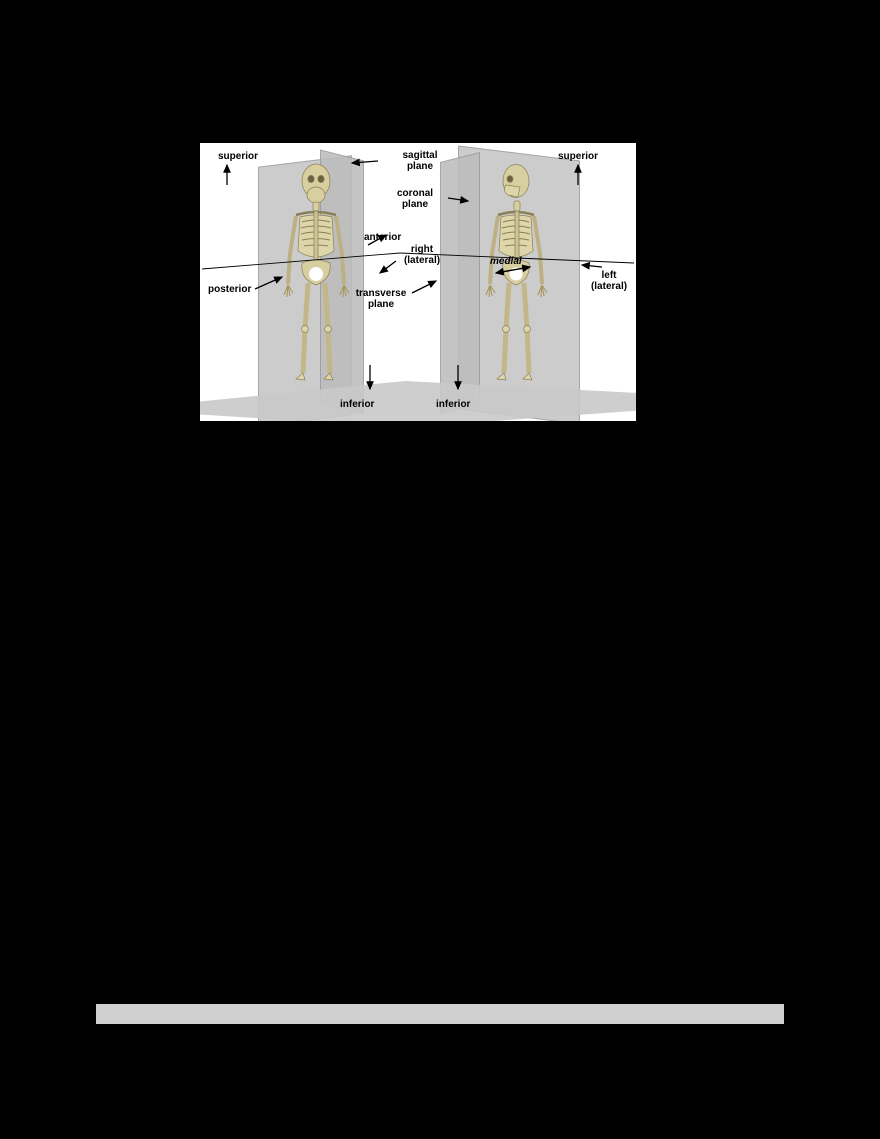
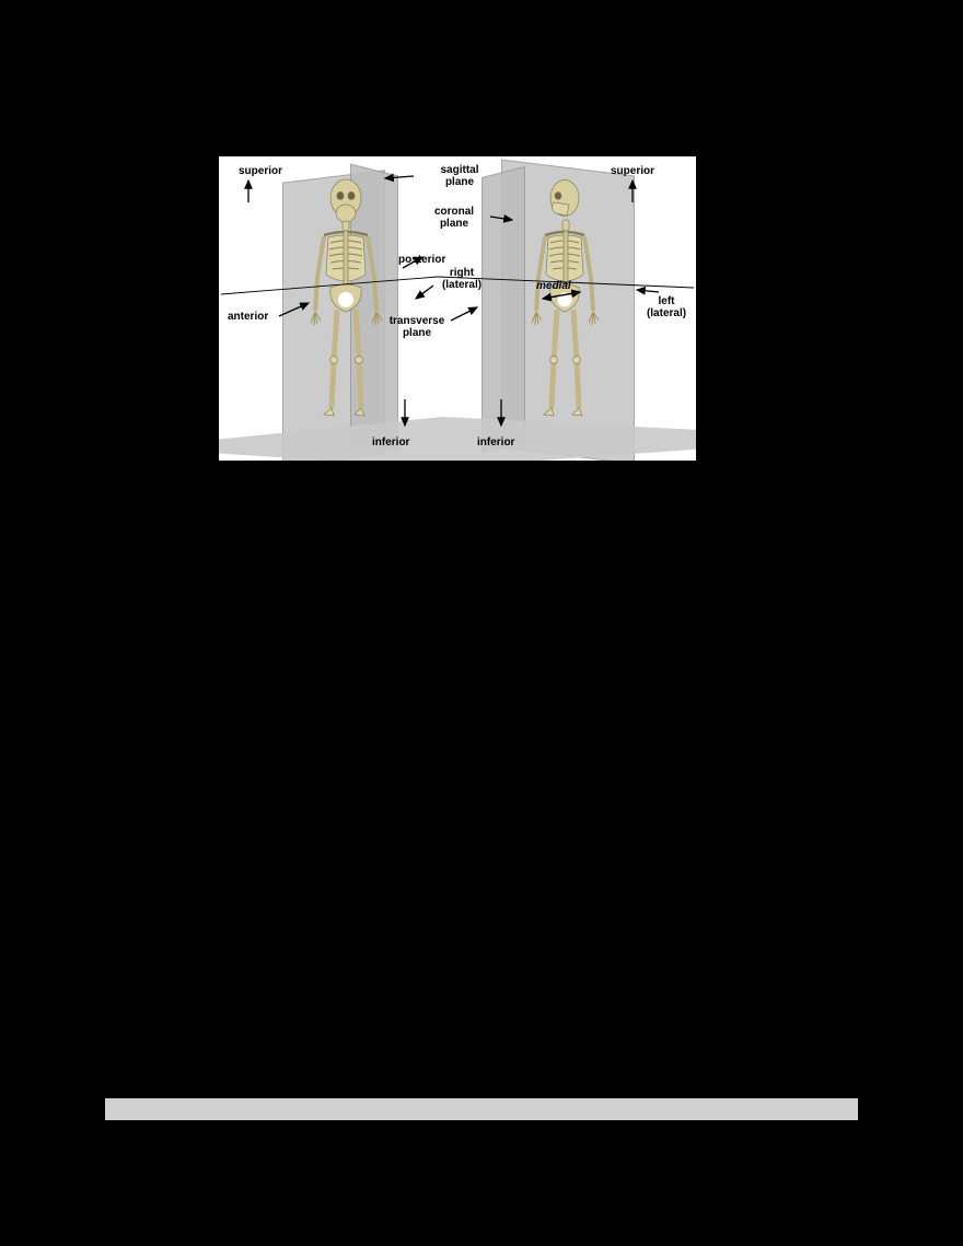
  superior
  sagittal
  plane
  superior
  coronal
  plane
- anterior
+ posterior
  right
  (lateral)
  medial
  left
  (lateral)
- posterior
+ anterior
  transverse
  plane
  inferior
  inferior
